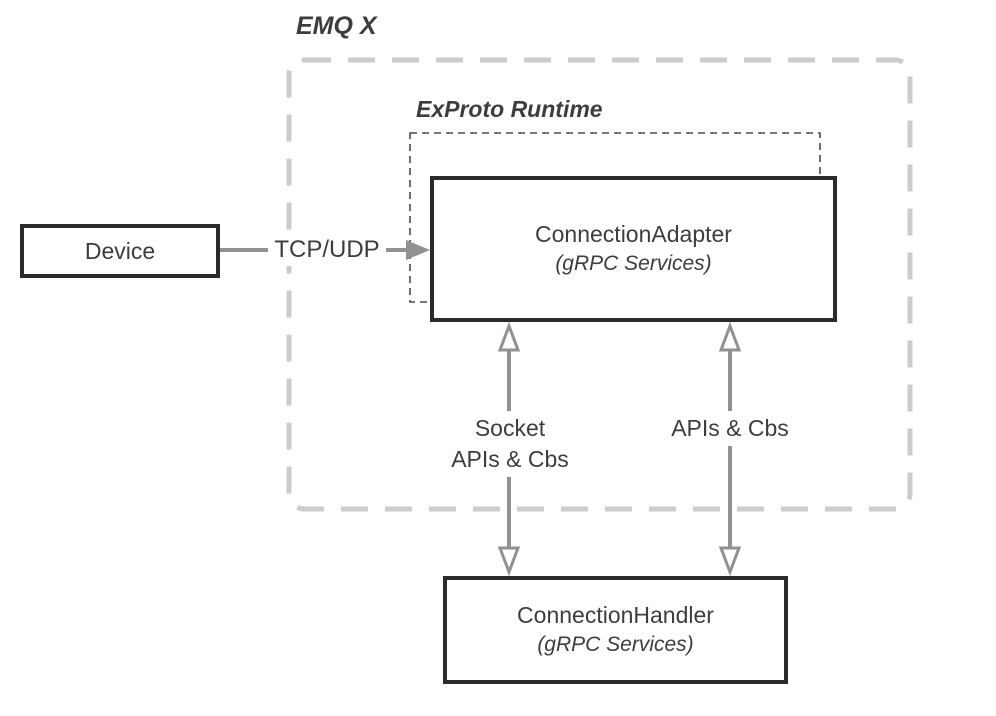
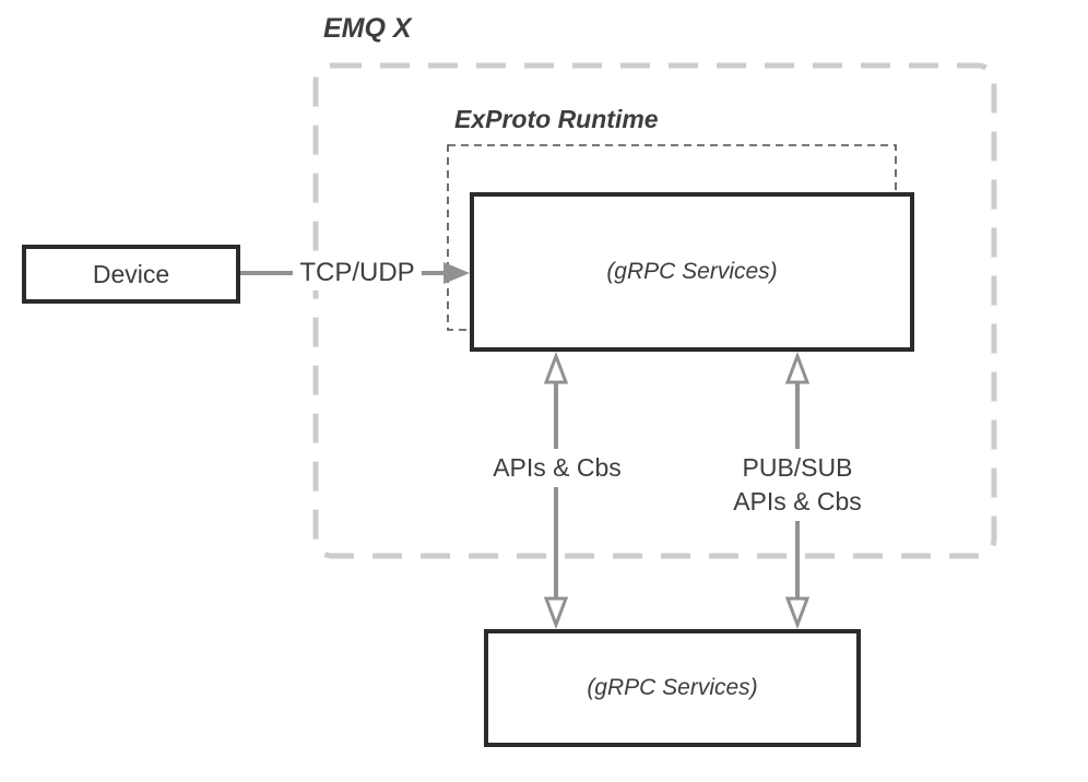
  EMQ X
  ExProto Runtime
  Device
- ConnectionAdapter
  (gRPC Services)
- ConnectionHandler
  (gRPC Services)
  TCP/UDP
- Socket
  APIs & Cbs
+ PUB/SUB
  APIs & Cbs
